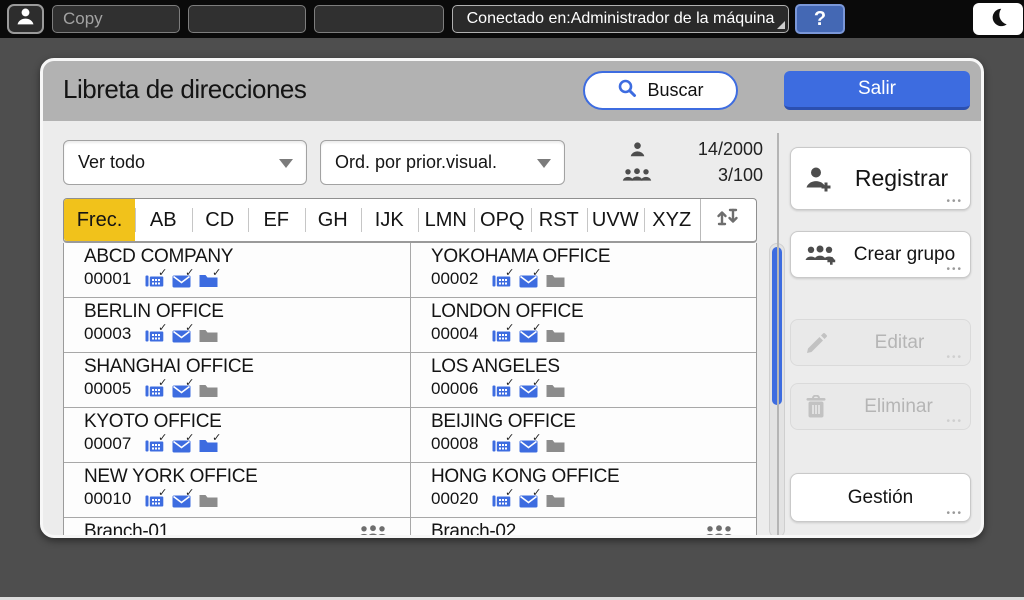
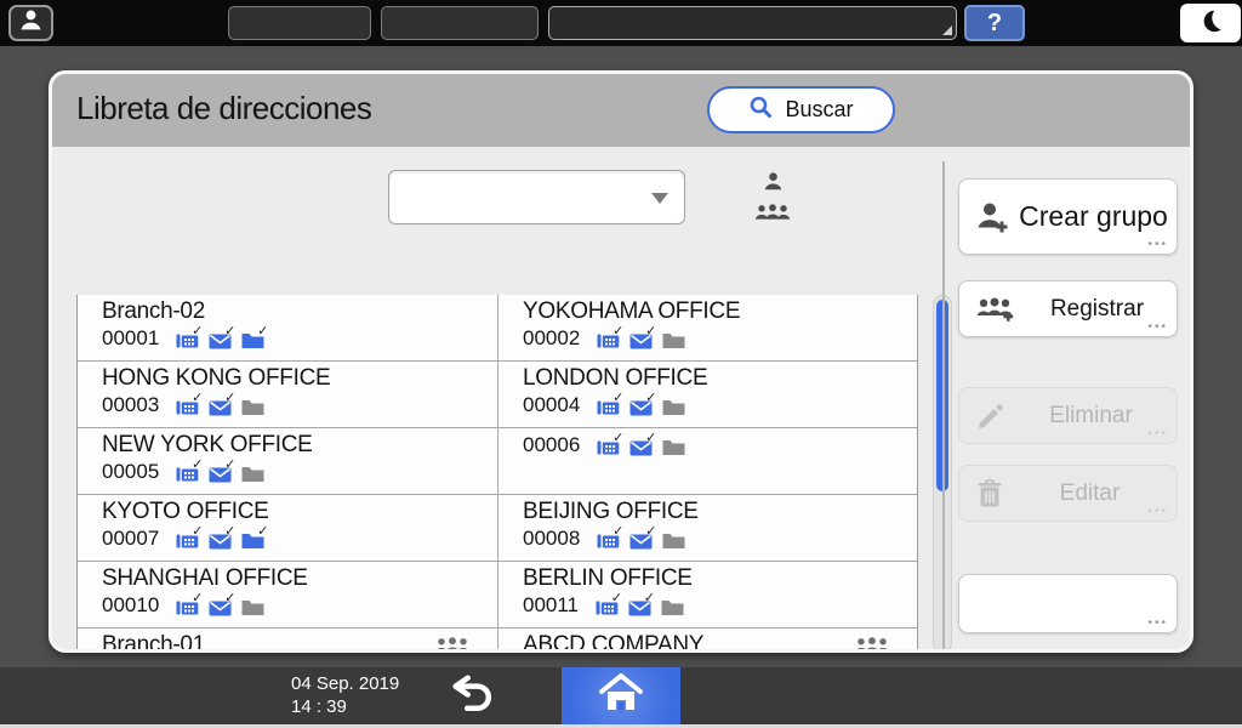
- Copy
- Conectado en:Administrador de la máquina
  ?
  Libreta de direcciones
  Buscar
- Salir
- Ver todo
- Ord. por prior.visual.
- 14/2000
- 3/100
- Frec.
- AB
- CD
- EF
- GH
- IJK
- LMN
- OPQ
- RST
- UVW
- XYZ
- ABCD COMPANY
+ Branch-02
  00001
  ✓
  ✓
  ✓
  YOKOHAMA OFFICE
  00002
  ✓
  ✓
- BERLIN OFFICE
+ HONG KONG OFFICE
  00003
  ✓
  ✓
  LONDON OFFICE
  00004
  ✓
  ✓
- SHANGHAI OFFICE
+ NEW YORK OFFICE
  00005
  ✓
  ✓
- LOS ANGELES
  00006
  ✓
  ✓
  KYOTO OFFICE
  00007
  ✓
  ✓
  ✓
  BEIJING OFFICE
  00008
  ✓
  ✓
- NEW YORK OFFICE
+ SHANGHAI OFFICE
  00010
  ✓
  ✓
- HONG KONG OFFICE
+ BERLIN OFFICE
- 00020
+ 00011
  ✓
  ✓
  Branch-01
- Branch-02
+ ABCD COMPANY
- Registrar
+ Crear grupo
  •••
- Crear grupo
+ Registrar
  •••
- Editar
+ Eliminar
  •••
- Eliminar
+ Editar
  •••
- Gestión
  •••
+ 04 Sep. 2019
+ 14 : 39
